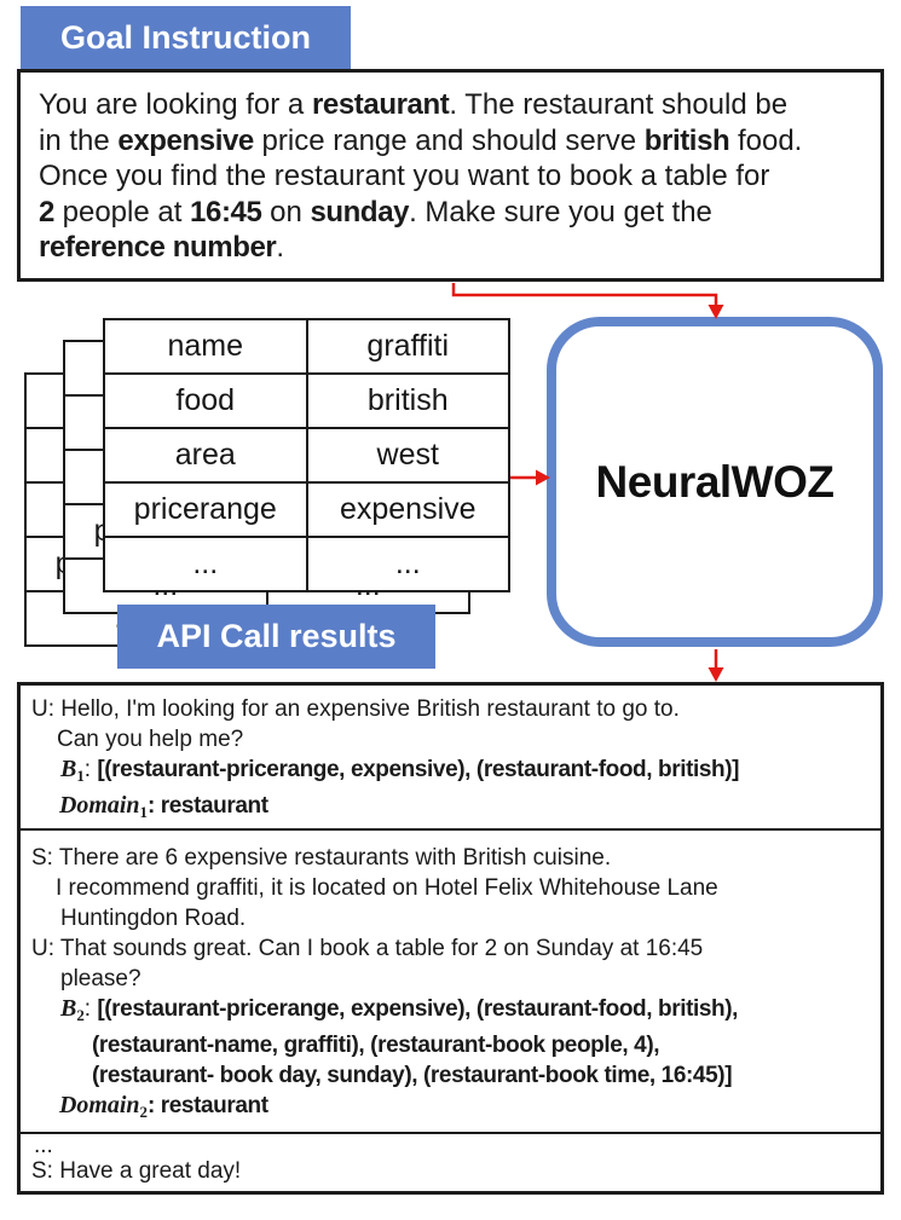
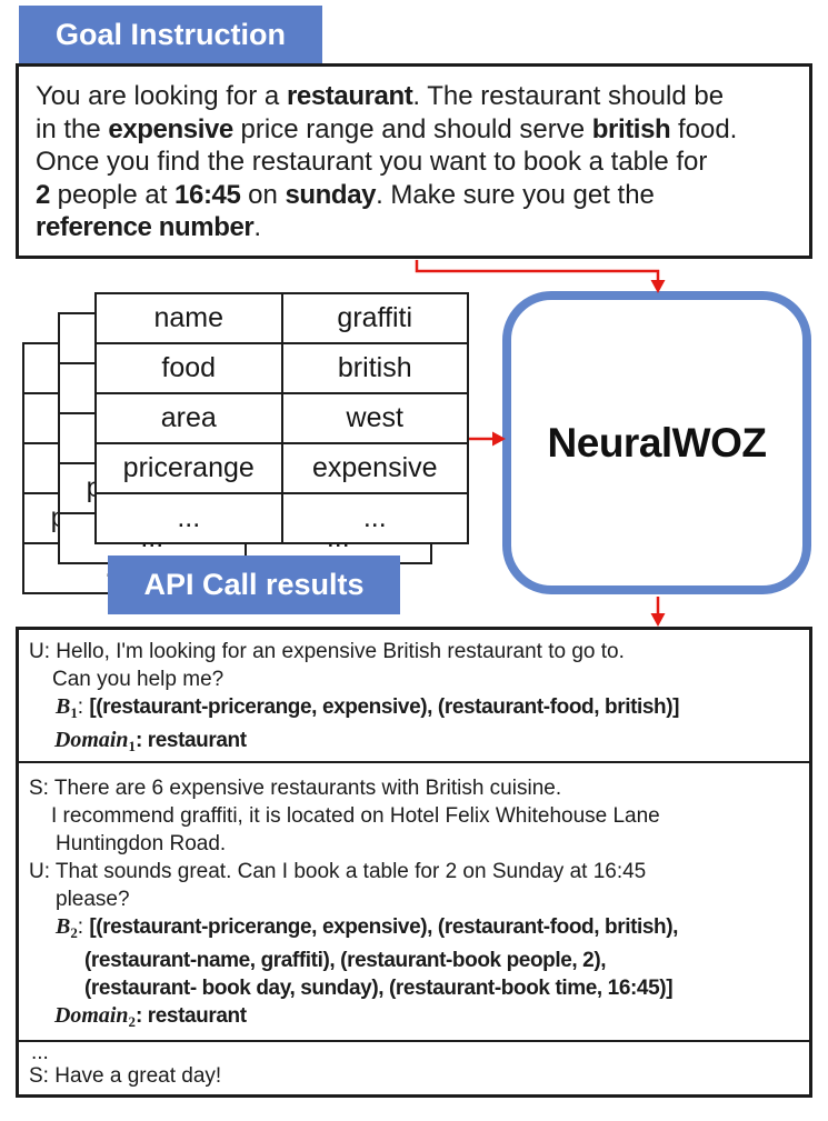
  Goal Instruction
  You are looking for a restaurant. The restaurant should be
  in the expensive price range and should serve british food.
  Once you find the restaurant you want to book a table for
  2 people at 16:45 on sunday. Make sure you get the
  reference number.
  name
  graffiti
  food
  british
  area
  west
  pricerange
  expensive
  ...
  ...
  API Call results
  NeuralWOZ
  U: Hello, I'm looking for an expensive British restaurant to go to.
  Can you help me?
  B1: [(restaurant-pricerange, expensive), (restaurant-food, british)]
  Domain1: restaurant
  S: There are 6 expensive restaurants with British cuisine.
  I recommend graffiti, it is located on Hotel Felix Whitehouse Lane
  Huntingdon Road.
  U: That sounds great. Can I book a table for 2 on Sunday at 16:45
  please?
  B2: [(restaurant-pricerange, expensive), (restaurant-food, british),
- (restaurant-name, graffiti), (restaurant-book people, 4),
+ (restaurant-name, graffiti), (restaurant-book people, 2),
  (restaurant- book day, sunday), (restaurant-book time, 16:45)]
  Domain2: restaurant
  ...
  S: Have a great day!
